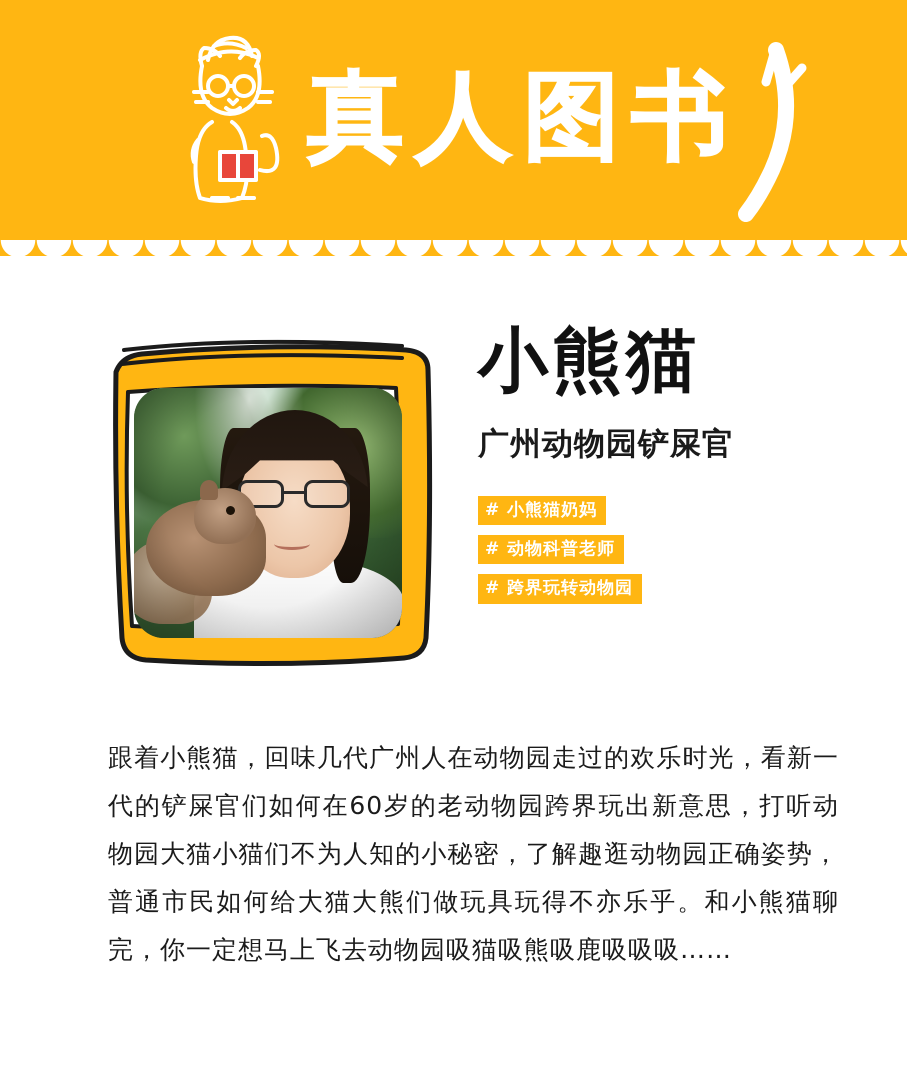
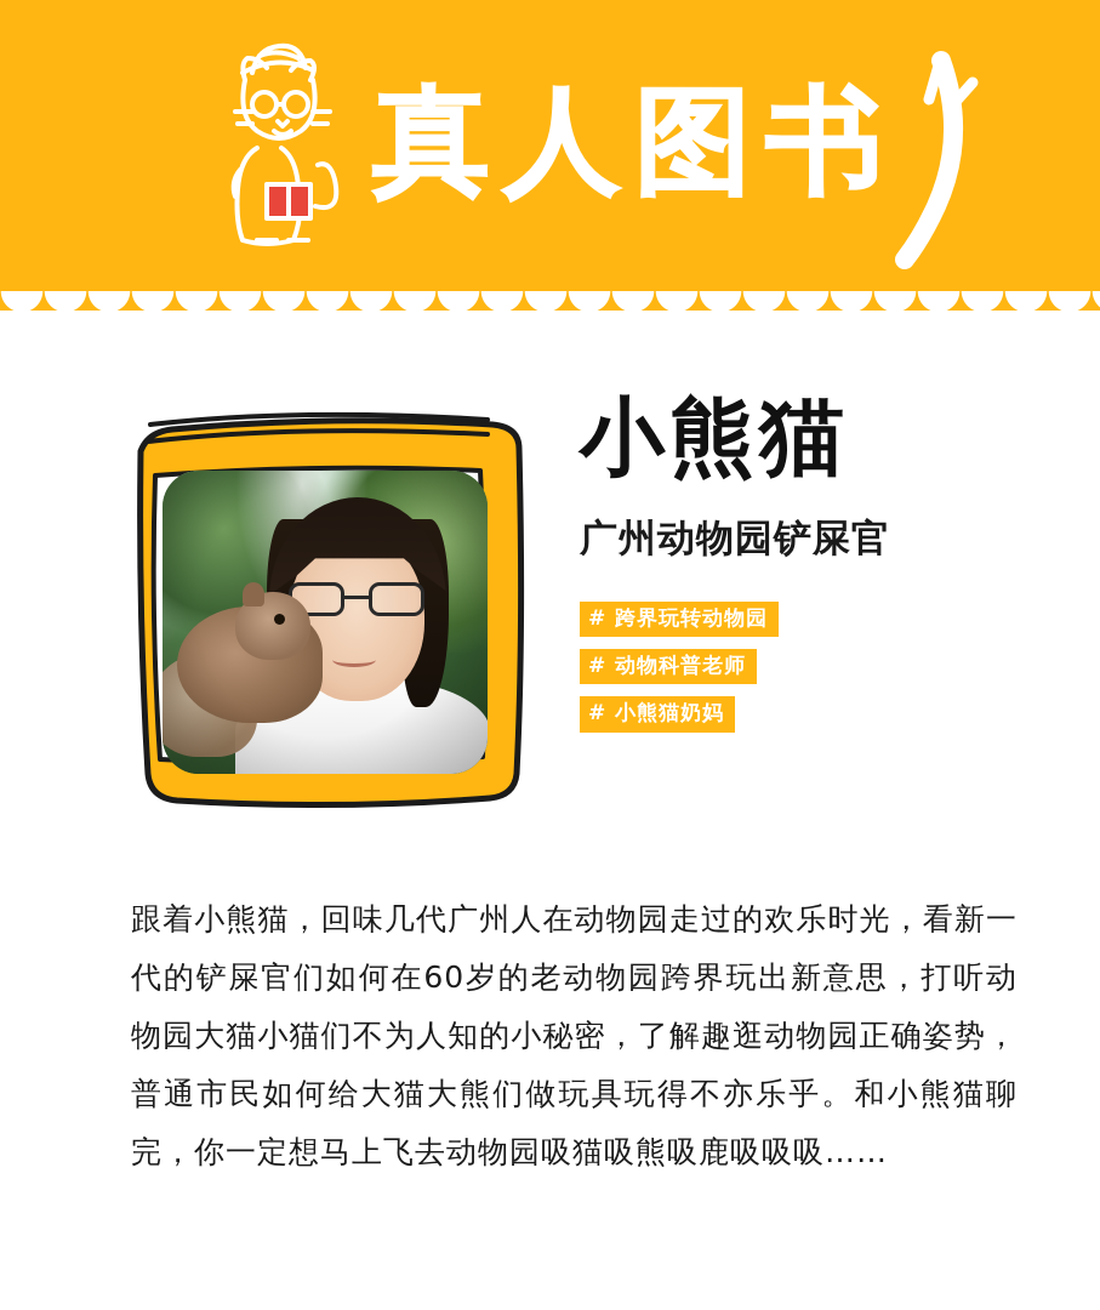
  真人图书
  小熊猫
  广州动物园铲屎官
- # 小熊猫奶妈
+ # 跨界玩转动物园
  # 动物科普老师
- # 跨界玩转动物园
+ # 小熊猫奶妈
  跟着小熊猫，回味几代广州人在动物园走过的欢乐时光，看新一代的铲屎官们如何在60岁的老动物园跨界玩出新意思，打听动物园大猫小猫们不为人知的小秘密，了解趣逛动物园正确姿势，普通市民如何给大猫大熊们做玩具玩得不亦乐乎。和小熊猫聊完，你一定想马上飞去动物园吸猫吸熊吸鹿吸吸吸……
